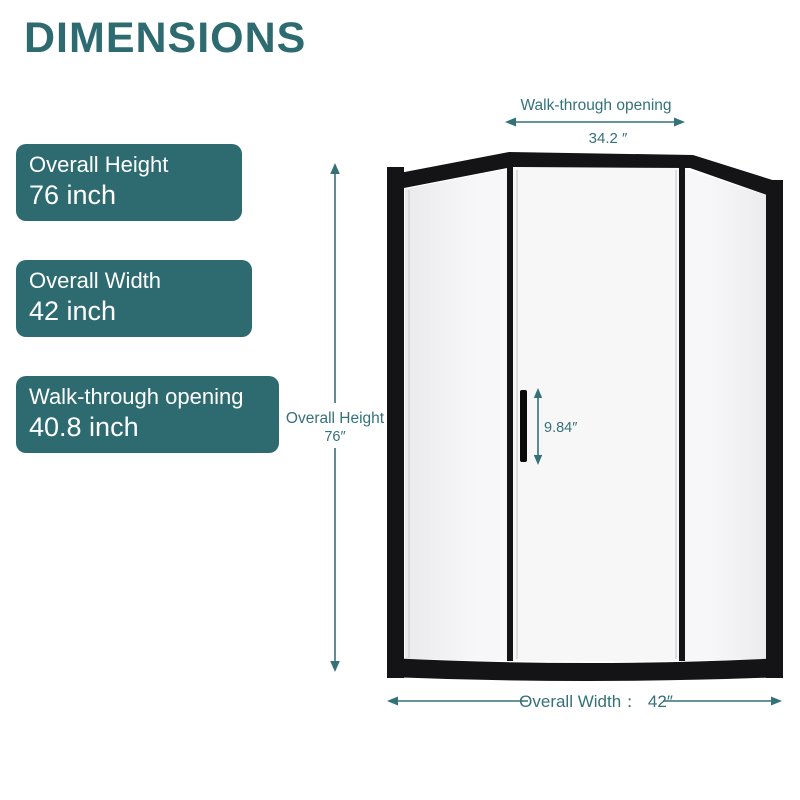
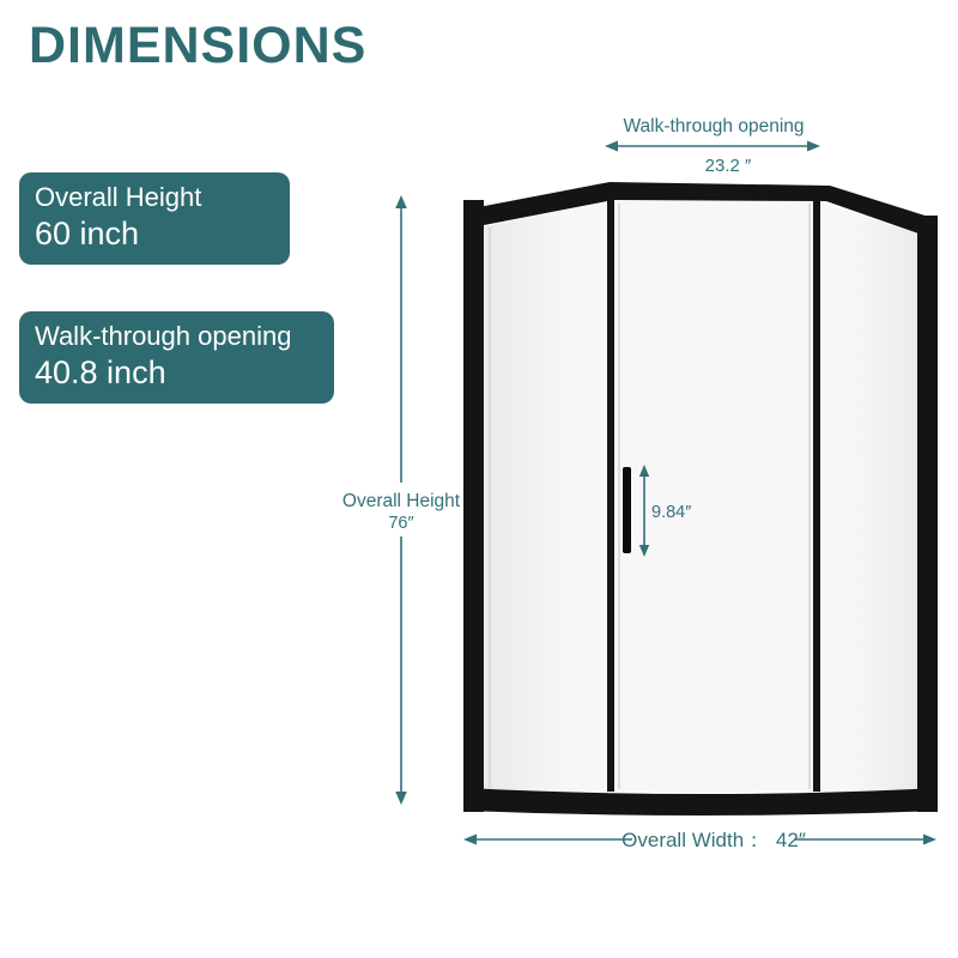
  DIMENSIONS
  Overall Height
- 76 inch
+ 60 inch
- Overall Width
- 42 inch
  Walk-through opening
  40.8 inch
  Walk-through opening
- 34.2 ″
+ 23.2 ″
  Overall Height
  76″
  9.84″
  Overall Width： 42″
